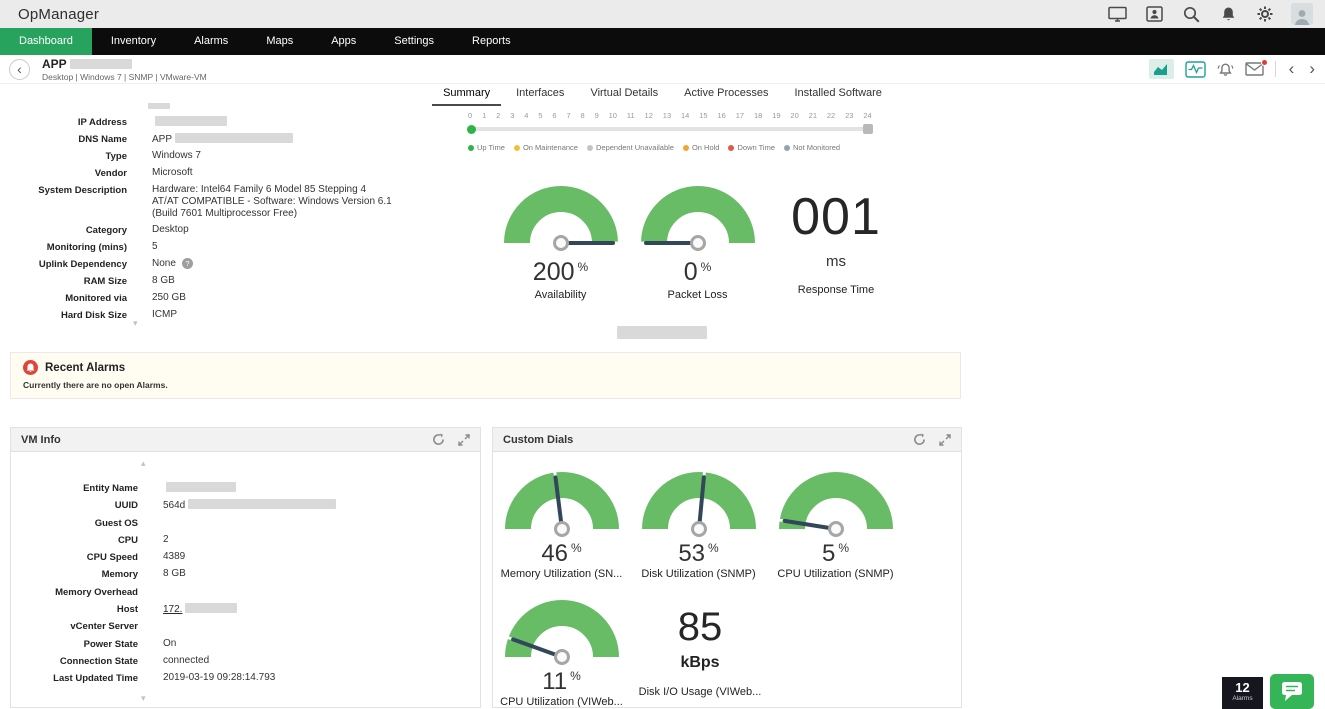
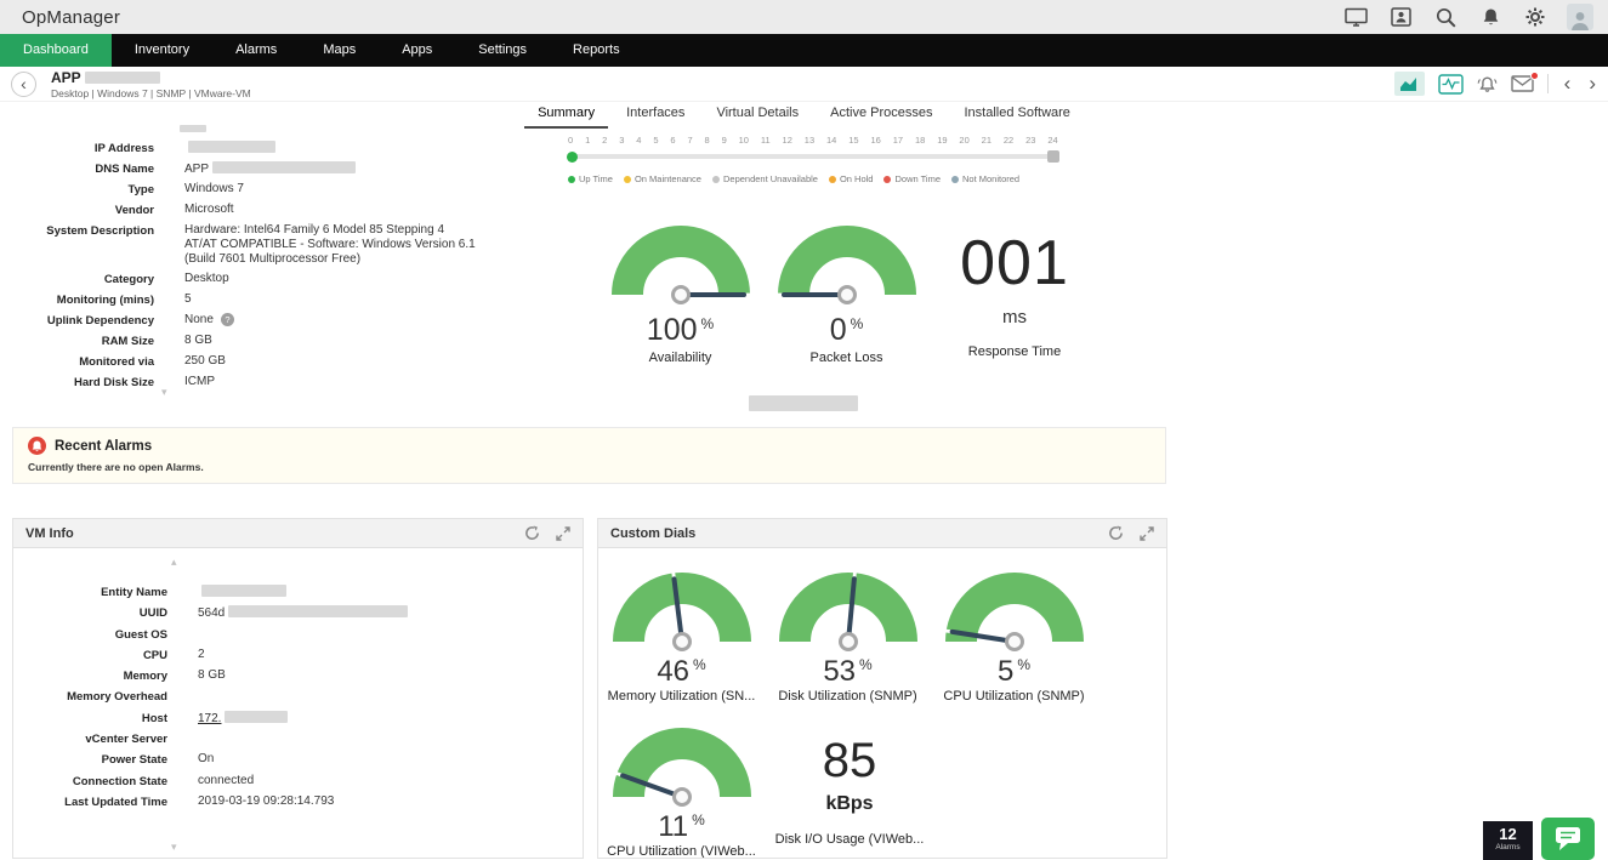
  OpManager
  Dashboard
  Inventory
  Alarms
  Maps
  Apps
  Settings
  Reports
  ‹
  APP
  Desktop | Windows 7 | SNMP | VMware-VM
  ‹
  ›
  Summary
  Interfaces
  Virtual Details
  Active Processes
  Installed Software
  IP Address
  DNS Name
  APP
  Type
  Windows 7
  Vendor
  Microsoft
  System Description
  Hardware: Intel64 Family 6 Model 85 Stepping 4 AT/AT COMPATIBLE - Software: Windows Version 6.1 (Build 7601 Multiprocessor Free)
  Category
  Desktop
  Monitoring (mins)
  5
  Uplink Dependency
  None ?
  RAM Size
  8 GB
  Monitored via
  250 GB
  Hard Disk Size
  ICMP
  ▾
  0
  1
  2
  3
  4
  5
  6
  7
  8
  9
  10
  11
  12
  13
  14
  15
  16
  17
  18
  19
  20
  21
  22
  23
  24
  Up Time
  On Maintenance
  Dependent Unavailable
  On Hold
  Down Time
  Not Monitored
- 200 %
+ 100 %
  Availability
  0 %
  Packet Loss
  001
  ms
  Response Time
  Recent Alarms
  Currently there are no open Alarms.
  VM Info
  ▴
  Entity Name
  UUID
  564d
  Guest OS
  CPU
  2
- CPU Speed
- 4389
  Memory
  8 GB
  Memory Overhead
  Host
  172.
  vCenter Server
  Power State
  On
  Connection State
  connected
  Last Updated Time
  2019-03-19 09:28:14.793
  ▾
  Custom Dials
  46 %
  Memory Utilization (SN...
  53 %
  Disk Utilization (SNMP)
  5 %
  CPU Utilization (SNMP)
  11 %
  CPU Utilization (VIWeb...
  85
  kBps
  Disk I/O Usage (VIWeb...
  12
